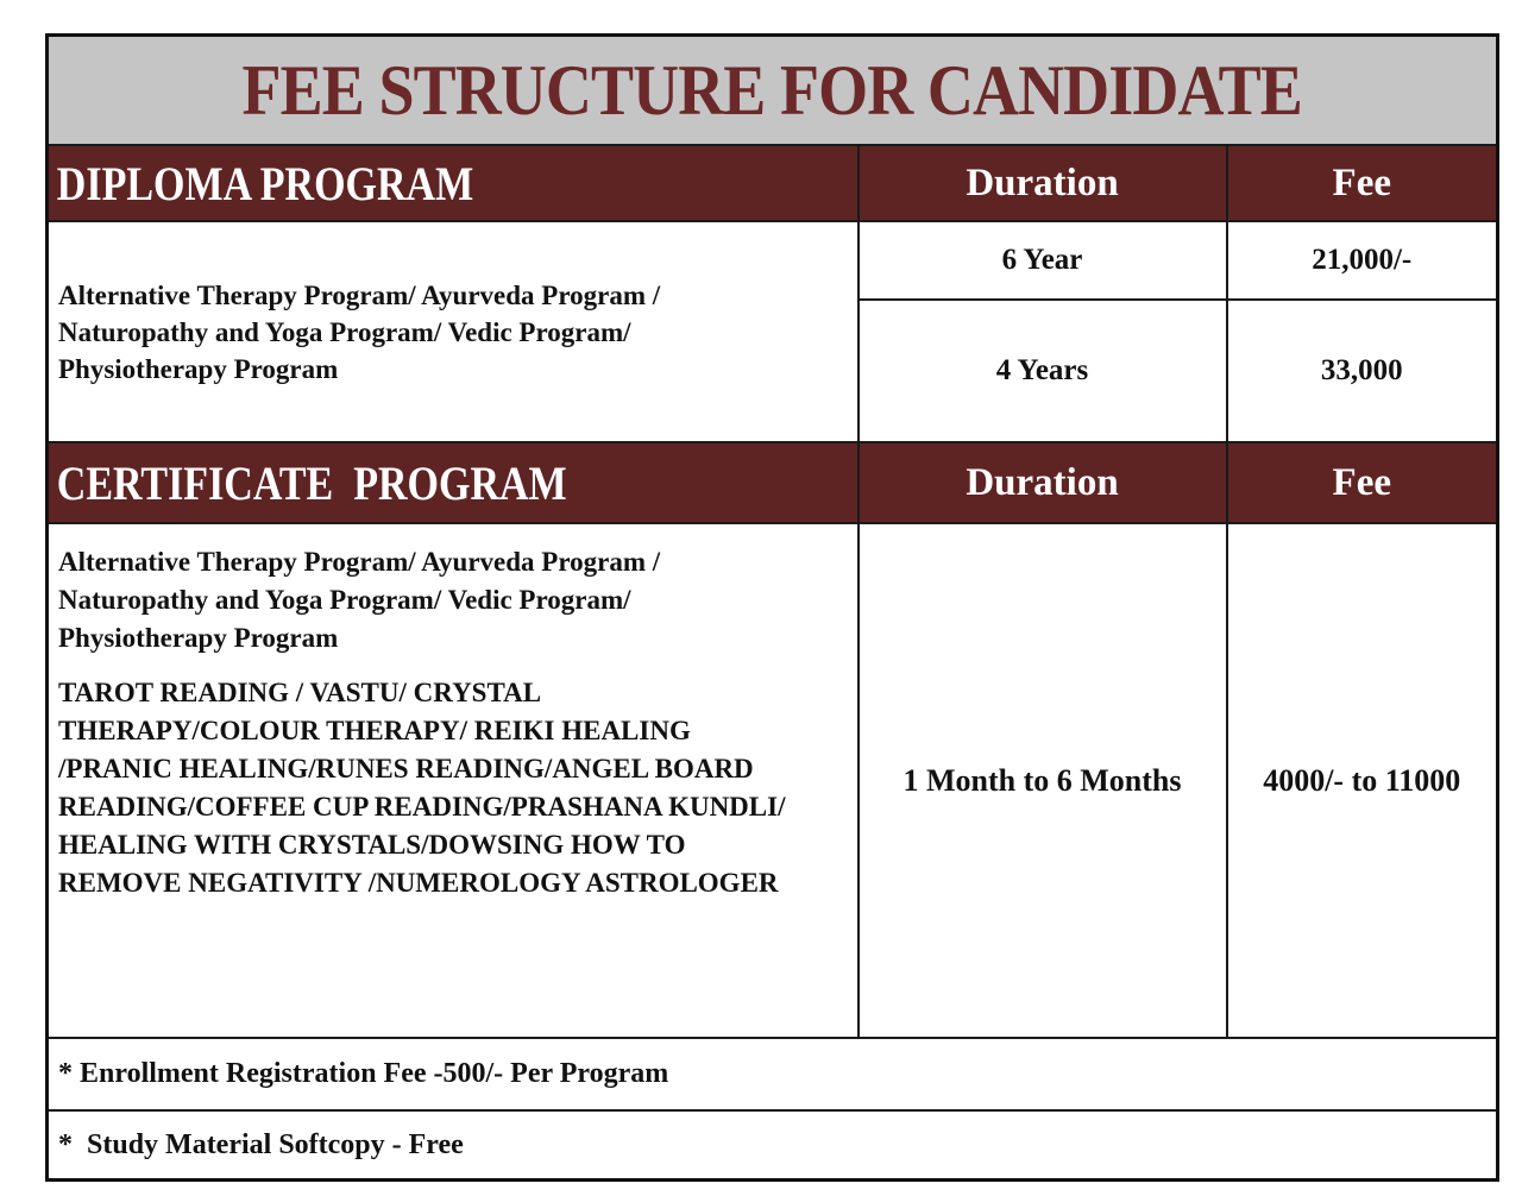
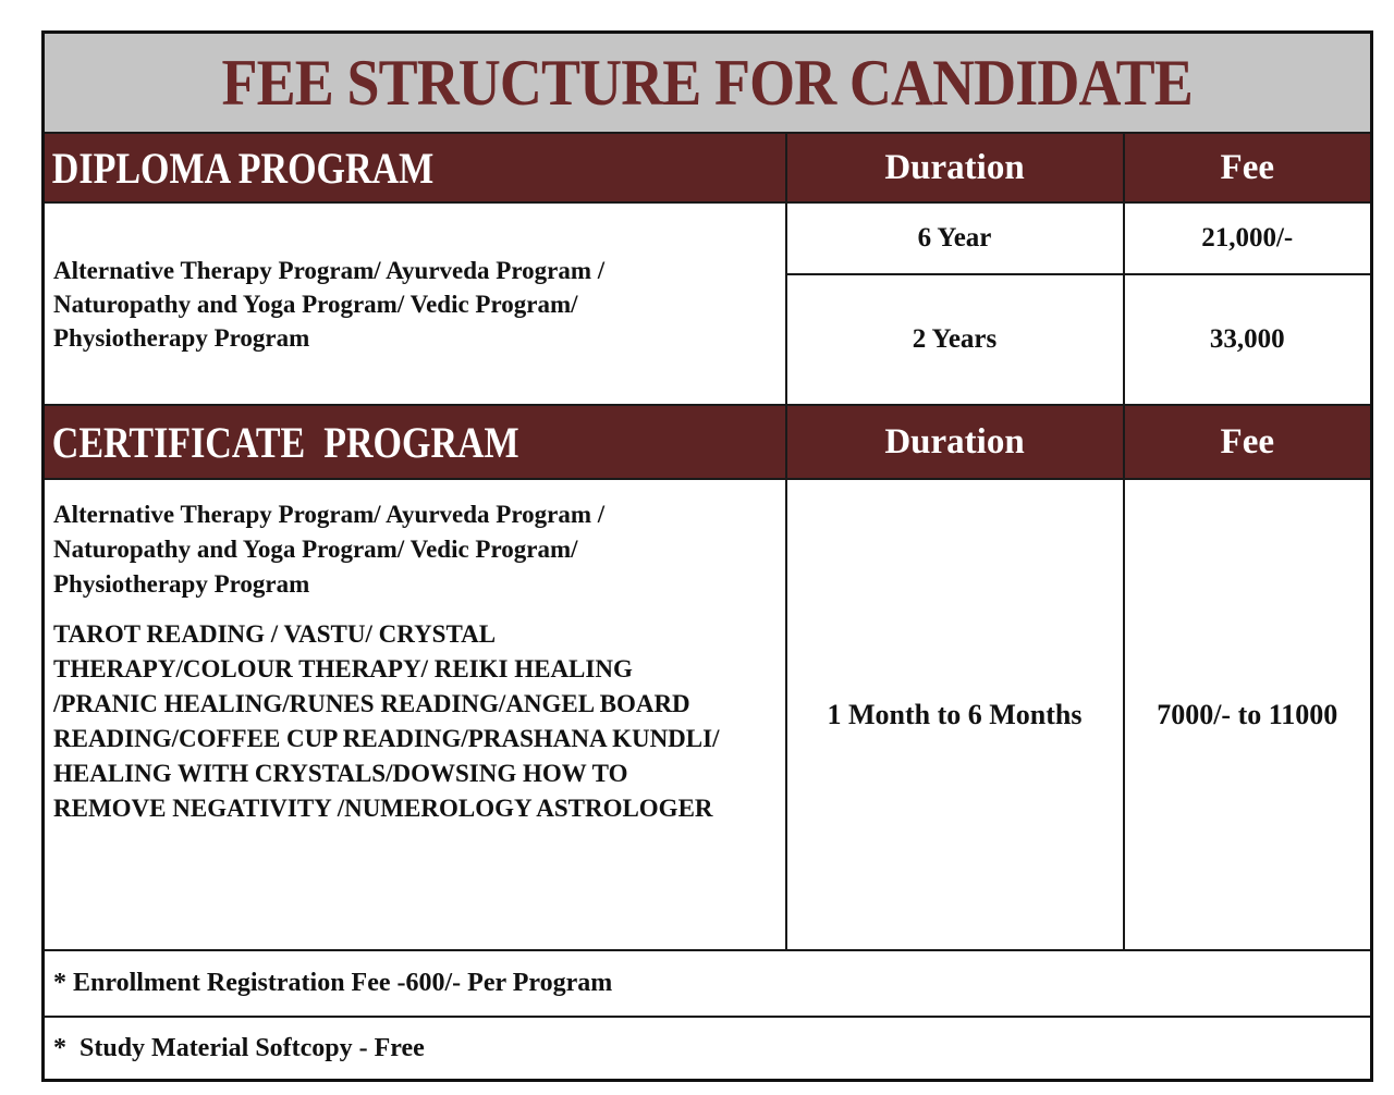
  FEE STRUCTURE FOR CANDIDATE
  DIPLOMA PROGRAM	Duration	Fee
  Alternative Therapy Program/ Ayurveda Program / Naturopathy and Yoga Program/ Vedic Program/ Physiotherapy Program	6 Year	21,000/-
- 4 Years	33,000
+ 2 Years	33,000
  CERTIFICATE PROGRAM	Duration	Fee
- Alternative Therapy Program/ Ayurveda Program / Naturopathy and Yoga Program/ Vedic Program/ Physiotherapy Program TAROT READING / VASTU/ CRYSTAL THERAPY/COLOUR THERAPY/ REIKI HEALING /PRANIC HEALING/RUNES READING/ANGEL BOARD READING/COFFEE CUP READING/PRASHANA KUNDLI/ HEALING WITH CRYSTALS/DOWSING HOW TO REMOVE NEGATIVITY /NUMEROLOGY ASTROLOGER	1 Month to 6 Months	4000/- to 11000
+ Alternative Therapy Program/ Ayurveda Program / Naturopathy and Yoga Program/ Vedic Program/ Physiotherapy Program TAROT READING / VASTU/ CRYSTAL THERAPY/COLOUR THERAPY/ REIKI HEALING /PRANIC HEALING/RUNES READING/ANGEL BOARD READING/COFFEE CUP READING/PRASHANA KUNDLI/ HEALING WITH CRYSTALS/DOWSING HOW TO REMOVE NEGATIVITY /NUMEROLOGY ASTROLOGER	1 Month to 6 Months	7000/- to 11000
- * Enrollment Registration Fee -500/- Per Program
+ * Enrollment Registration Fee -600/- Per Program
  * Study Material Softcopy - Free
